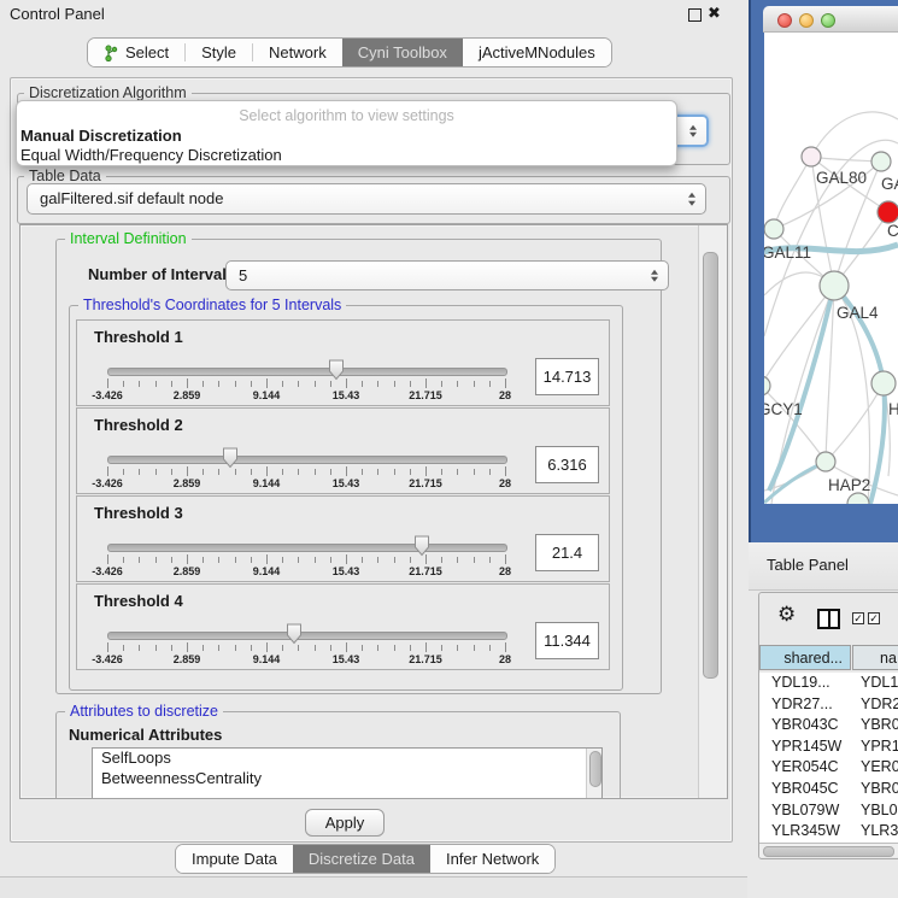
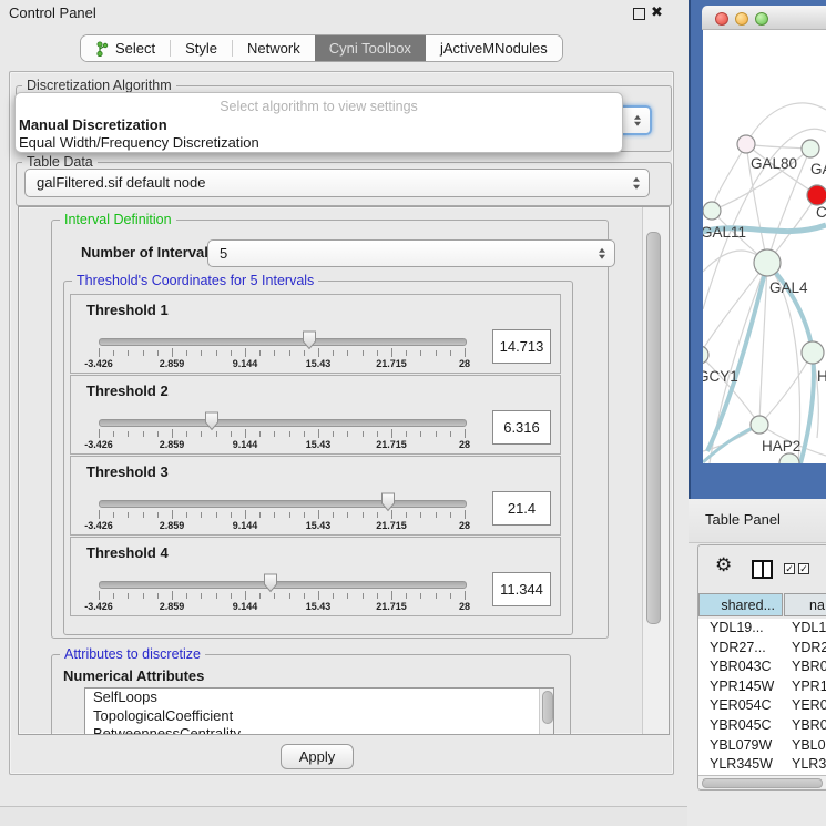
  Control Panel
  ✖
  Select
  Style
  Network
  Cyni Toolbox
  jActiveMNodules
  Discretization Algorithm
  Select algorithm to view settings
  Manual Discretization
  Equal Width/Frequency Discretization
  Table Data
  galFiltered.sif default node
  Interval Definition
  Number of Interva
  5
  Threshold's Coordinates for 5 Intervals
  Threshold 1
  -3.426
  2.859
  9.144
  15.43
  21.715
  28
  14.713
  Threshold 2
  -3.426
  2.859
  9.144
  15.43
  21.715
  28
  6.316
  Threshold 3
  -3.426
  2.859
  9.144
  15.43
  21.715
  28
  21.4
  Threshold 4
  -3.426
  2.859
  9.144
  15.43
  21.715
  28
  11.344
  Attributes to discretize
  Numerical Attributes
  SelfLoops
+ TopologicalCoefficient
  BetweennessCentrality
  Apply
- Impute Data
- Discretize Data
- Infer Network
  GAL80
  C
  GAL11
  GAL4
  GCY1
  H
  HAP2
  Table Panel
  ⚙
  ✓
  ✓
  shared...
  na
  YDL19...
  YDL1
  YDR27...
  YDR2
  YBR043C
  YBR0
  YPR145W
  YPR1
  YER054C
  YER0
  YBR045C
  YBR0
  YBL079W
  YBL0
  YLR345W
  YLR3
